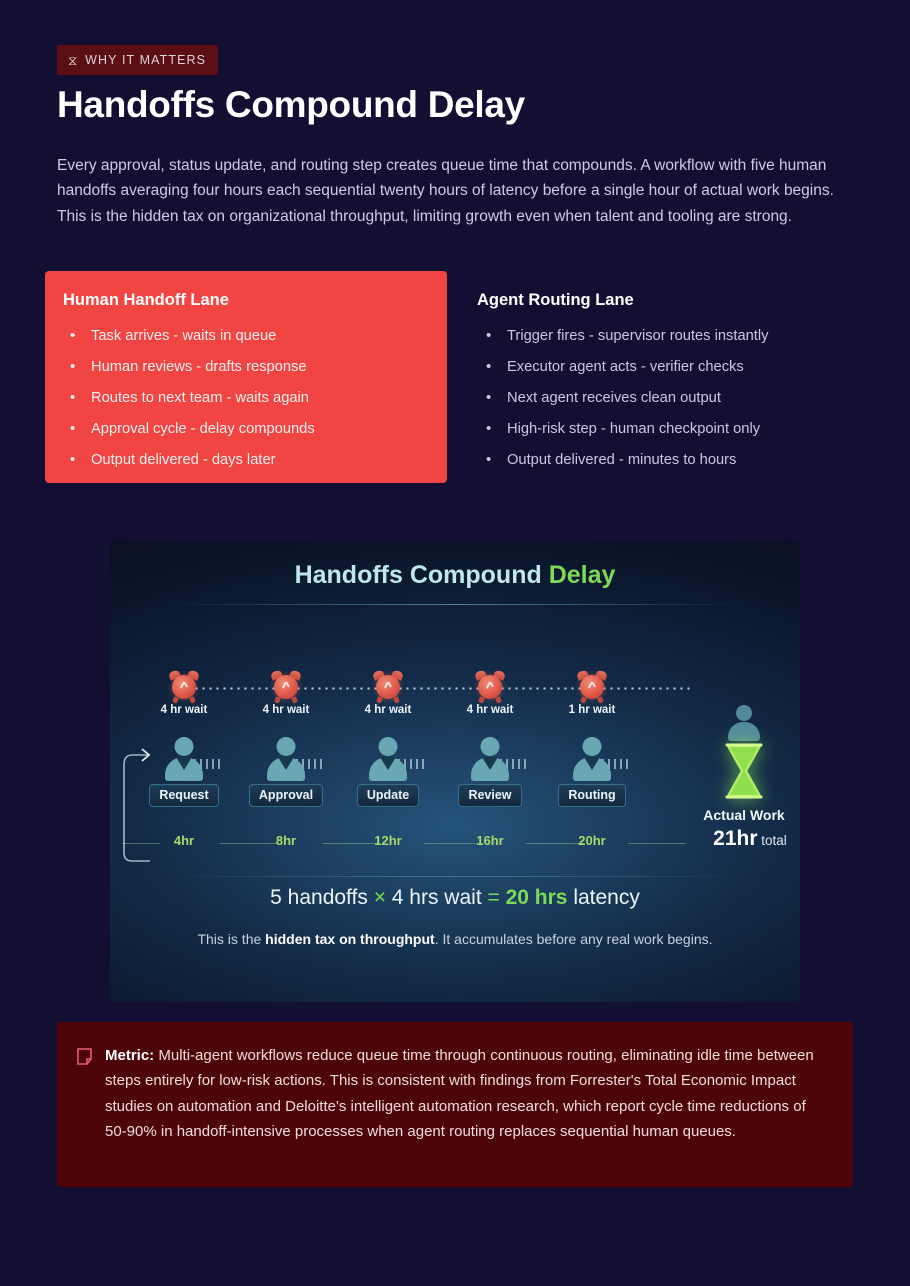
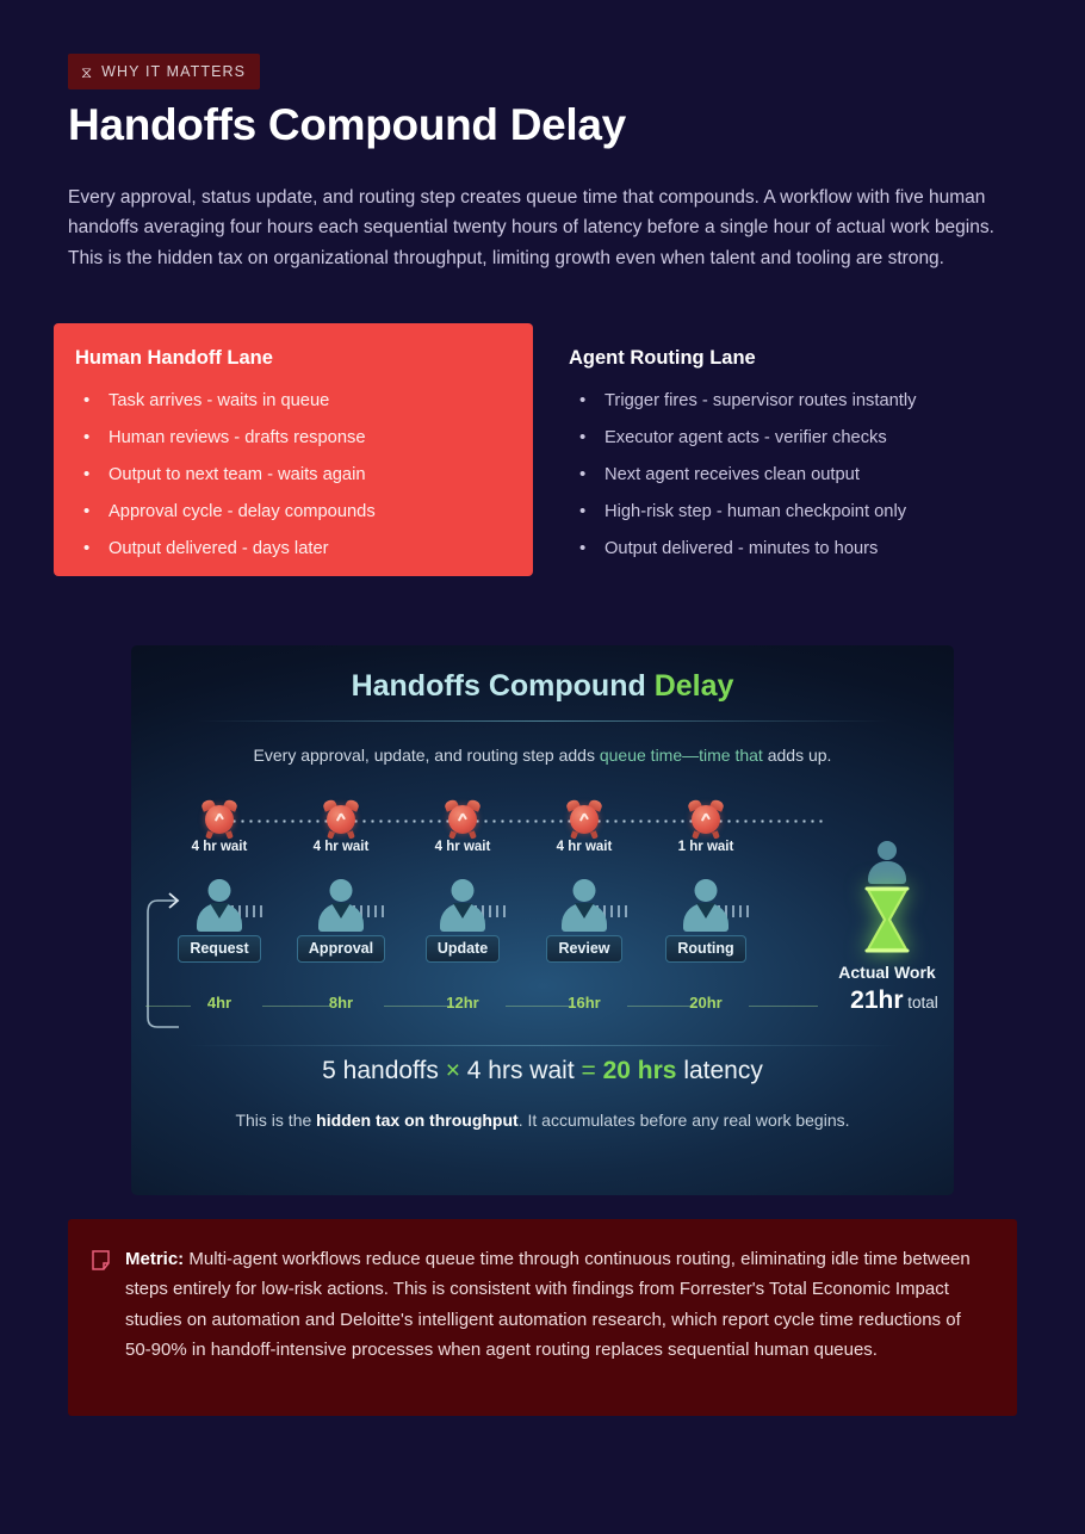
  ⧖
  WHY IT MATTERS
  Handoffs Compound Delay
  Every approval, status update, and routing step creates queue time that compounds. A workflow with five human handoffs averaging four hours each sequential twenty hours of latency before a single hour of actual work begins. This is the hidden tax on organizational throughput, limiting growth even when talent and tooling are strong.
  Human Handoff Lane
  Task arrives - waits in queue
  Human reviews - drafts response
- Routes to next team - waits again
+ Output to next team - waits again
  Approval cycle - delay compounds
  Output delivered - days later
  Agent Routing Lane
  Trigger fires - supervisor routes instantly
  Executor agent acts - verifier checks
  Next agent receives clean output
  High-risk step - human checkpoint only
  Output delivered - minutes to hours
  Handoffs Compound Delay
+ Every approval, update, and routing step adds queue time—time that adds up.
  4 hr wait
  4 hr wait
  4 hr wait
  4 hr wait
  1 hr wait
  Request
  Approval
  Update
  Review
  Routing
  Actual Work
  4hr
  8hr
  12hr
  16hr
  20hr
  21hr total
  5 handoffs × 4 hrs wait = 20 hrs latency
  This is the hidden tax on throughput. It accumulates before any real work begins.
  Metric: Multi-agent workflows reduce queue time through continuous routing, eliminating idle time between steps entirely for low-risk actions. This is consistent with findings from Forrester's Total Economic Impact studies on automation and Deloitte's intelligent automation research, which report cycle time reductions of 50-90% in handoff-intensive processes when agent routing replaces sequential human queues.
